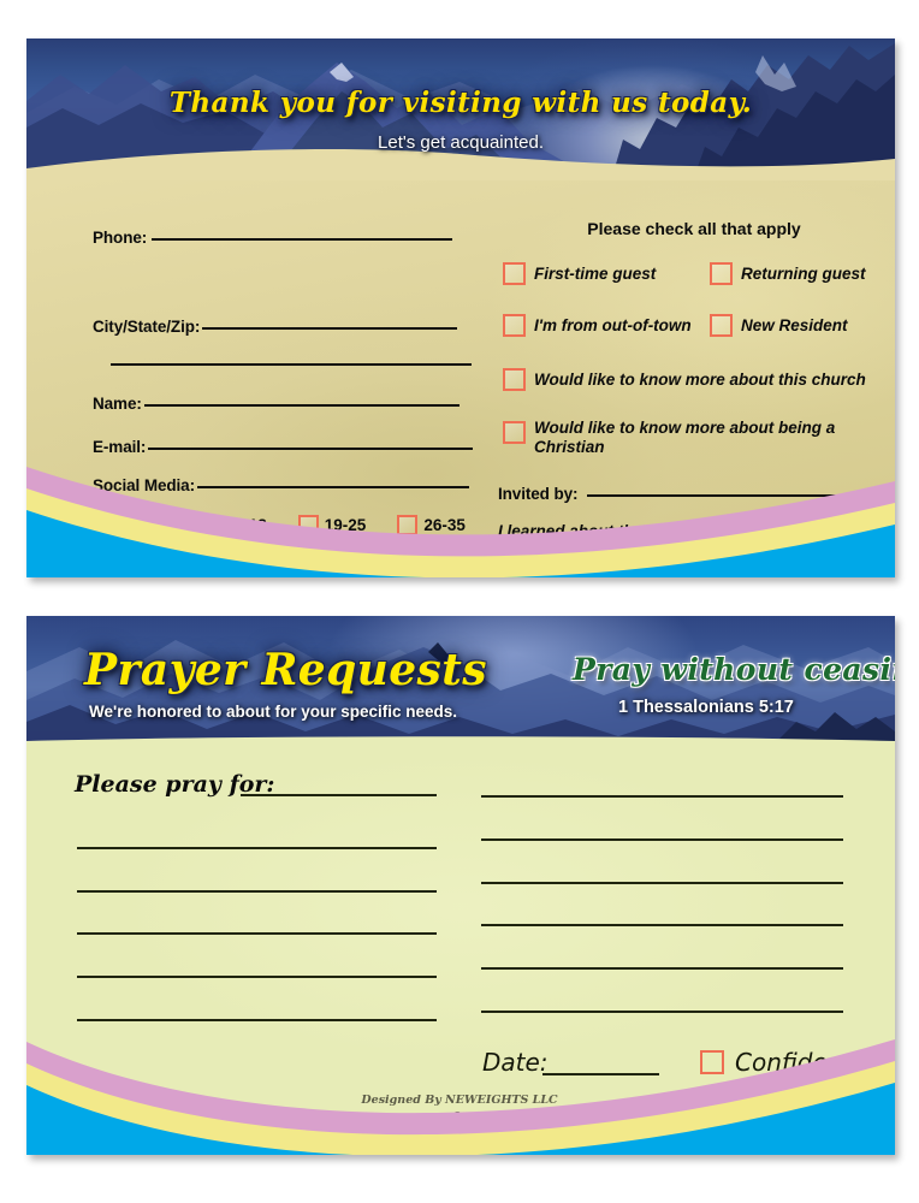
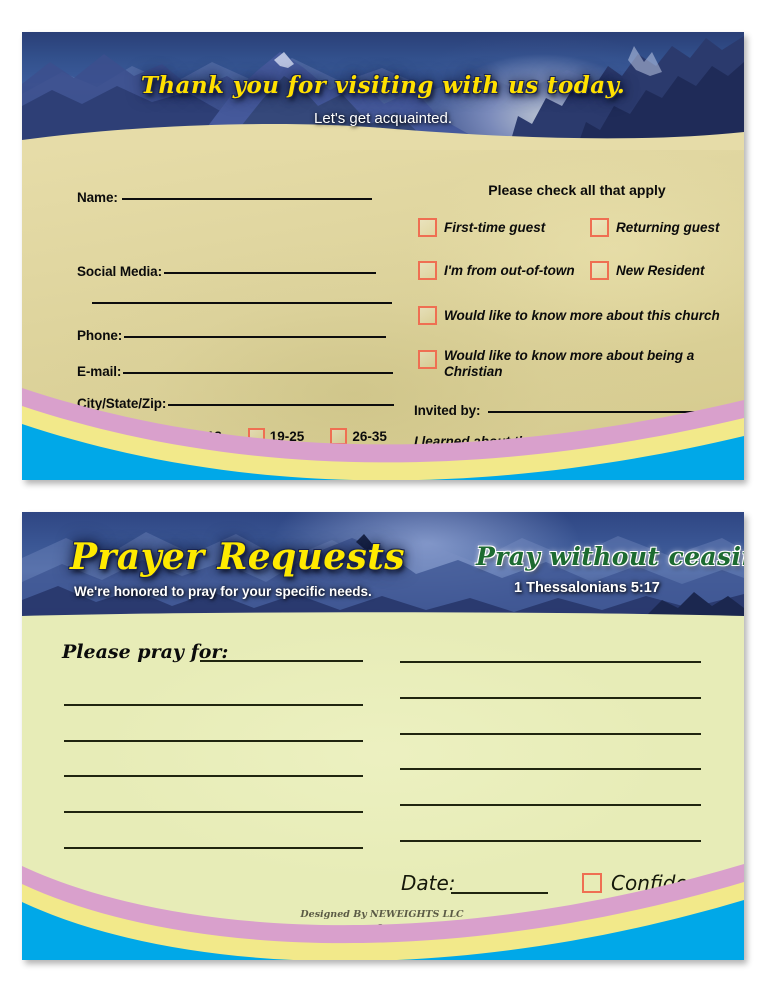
  Thank you for visiting with us today.
  Let's get acquainted.
- Phone:
+ Name:
- City/State/Zip:
+ Social Media:
- Name:
+ Phone:
  E-mail:
- Social Media:
+ City/State/Zip:
  19-25
  26-35
  Please check all that apply
  First-time guest
  Returning guest
  I'm from out-of-town
  New Resident
  Would like to know more about this church
  Would like to know more about being a Christian
  Invited by:
  Prayer Requests
- We're honored to about for your specific needs.
+ We're honored to pray for your specific needs.
  Pray without ceasi
  1 Thessalonians 5:17
  Please pray for:
  Date:
  Designed By NEWEIGHTS LLC
